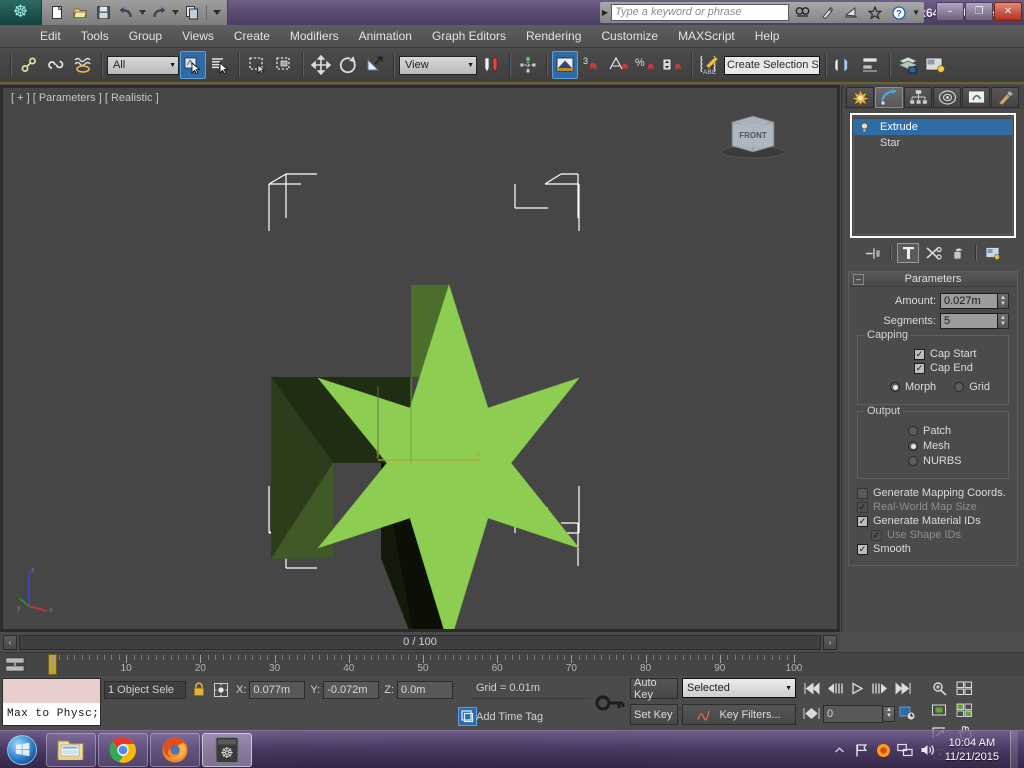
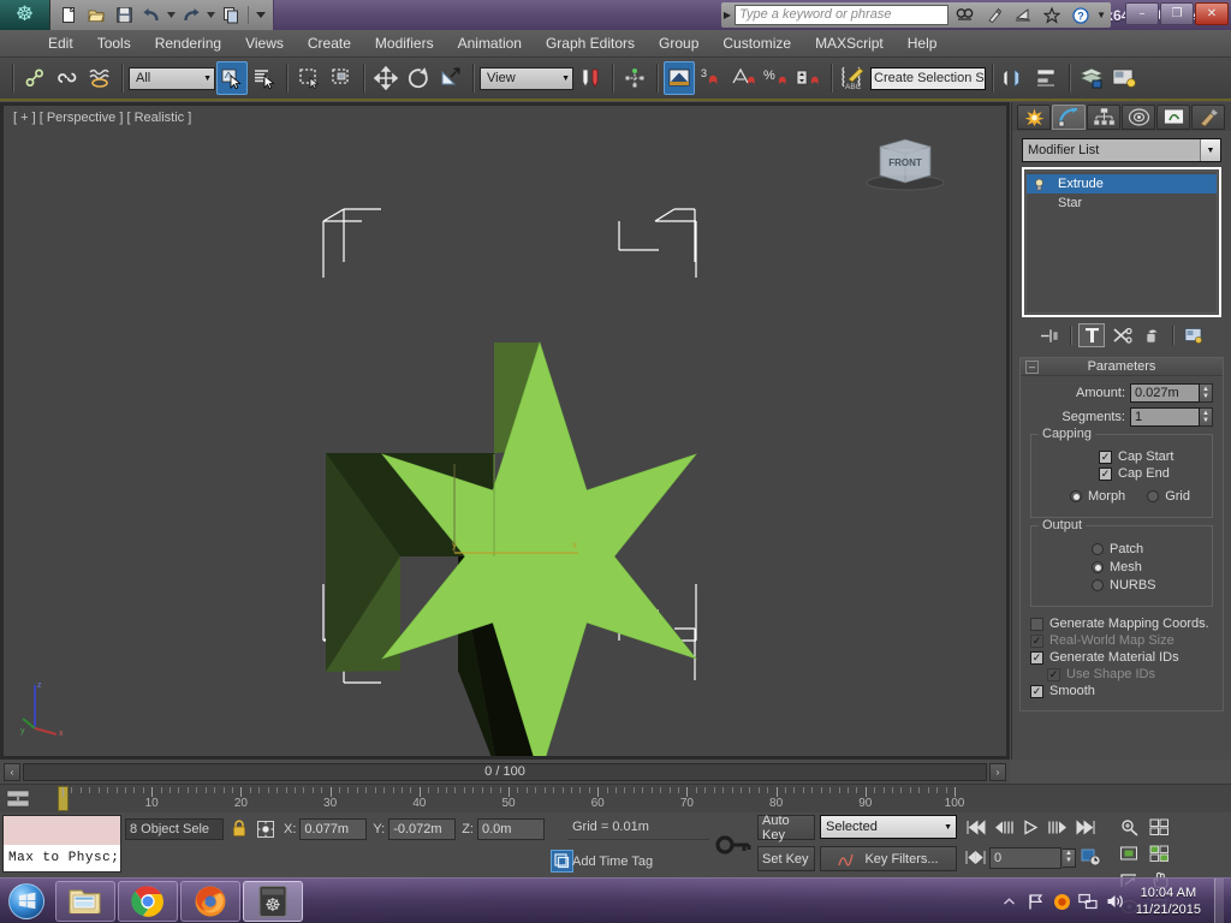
  ☸
  ▶
  Type a keyword or phrase
  ?
  ▼
  –
  ❐
  ✕
  Edit
  Tools
- Group
+ Rendering
  Views
  Create
  Modifiers
  Animation
  Graph Editors
- Rendering
+ Group
  Customize
  MAXScript
  Help
  All
  View
  3
  %
  Create Selection S
- [ + ] [ Parameters ] [ Realistic ]
+ [ + ] [ Perspective ] [ Realistic ]
  y
  x
  FRONT
+ Modifier List
  Extrude
  Star
  –
  Parameters
  Amount:
  0.027m
  Segments:
- 5
+ 1
  Capping
  ✓
  Cap Start
  ✓
  Cap End
  Morph
  Grid
  Output
  Patch
  Mesh
  NURBS
  ✓
  Generate Mapping Coords.
  ✓
  Real-World Map Size
  ✓
  Generate Material IDs
  ✓
  Use Shape IDs
  ✓
  Smooth
  ‹
  0 / 100
  ›
  10
  20
  30
  40
  50
  60
  70
  80
  90
  100
  Max to Physc;
- 1 Object Sele
+ 8 Object Sele
  X:
  0.077m
  Y:
  -0.072m
  Z:
  0.0m
  Grid = 0.01m
  Add Time Tag
  Auto Key
  Set Key
  Selected
  Key Filters...
  0
  ☸
  10:04 AM
  11/21/2015
